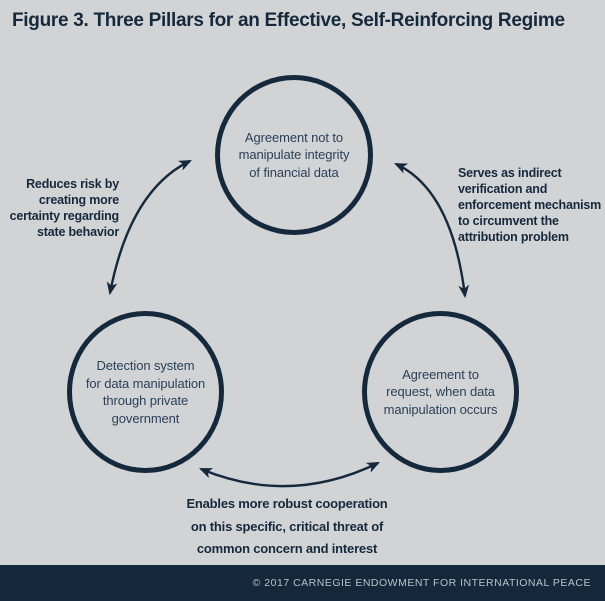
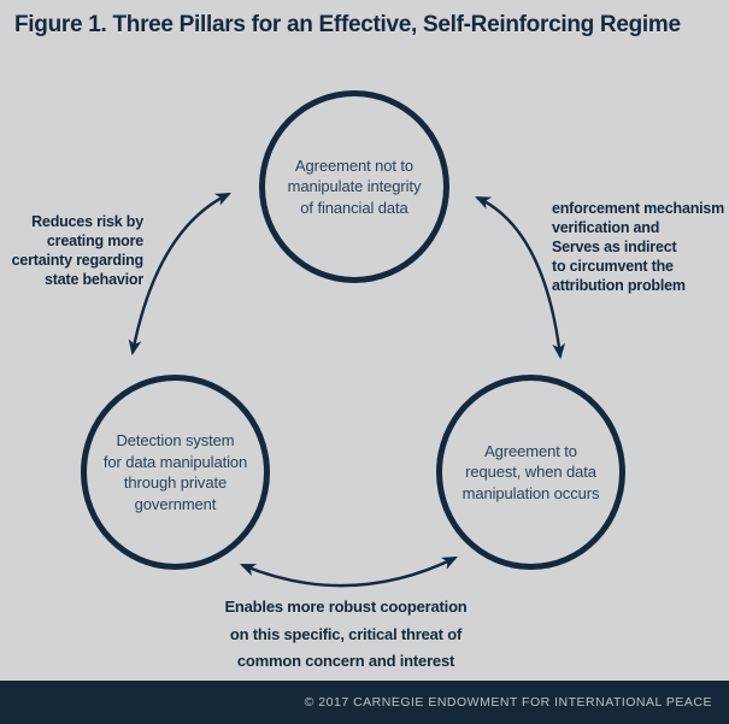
- Figure 3. Three Pillars for an Effective, Self-Reinforcing Regime
+ Figure 1. Three Pillars for an Effective, Self-Reinforcing Regime
  Agreement not to
  manipulate integrity
  of financial data
  Detection system
  for data manipulation
  through private
  government
  Agreement to
  request, when data
  manipulation occurs
  Reduces risk by
  creating more
  certainty regarding
  state behavior
- Serves as indirect
+ enforcement mechanism
  verification and
- enforcement mechanism
+ Serves as indirect
  to circumvent the
  attribution problem
  Enables more robust cooperation
  on this specific, critical threat of
  common concern and interest
  © 2017 CARNEGIE ENDOWMENT FOR INTERNATIONAL PEACE
